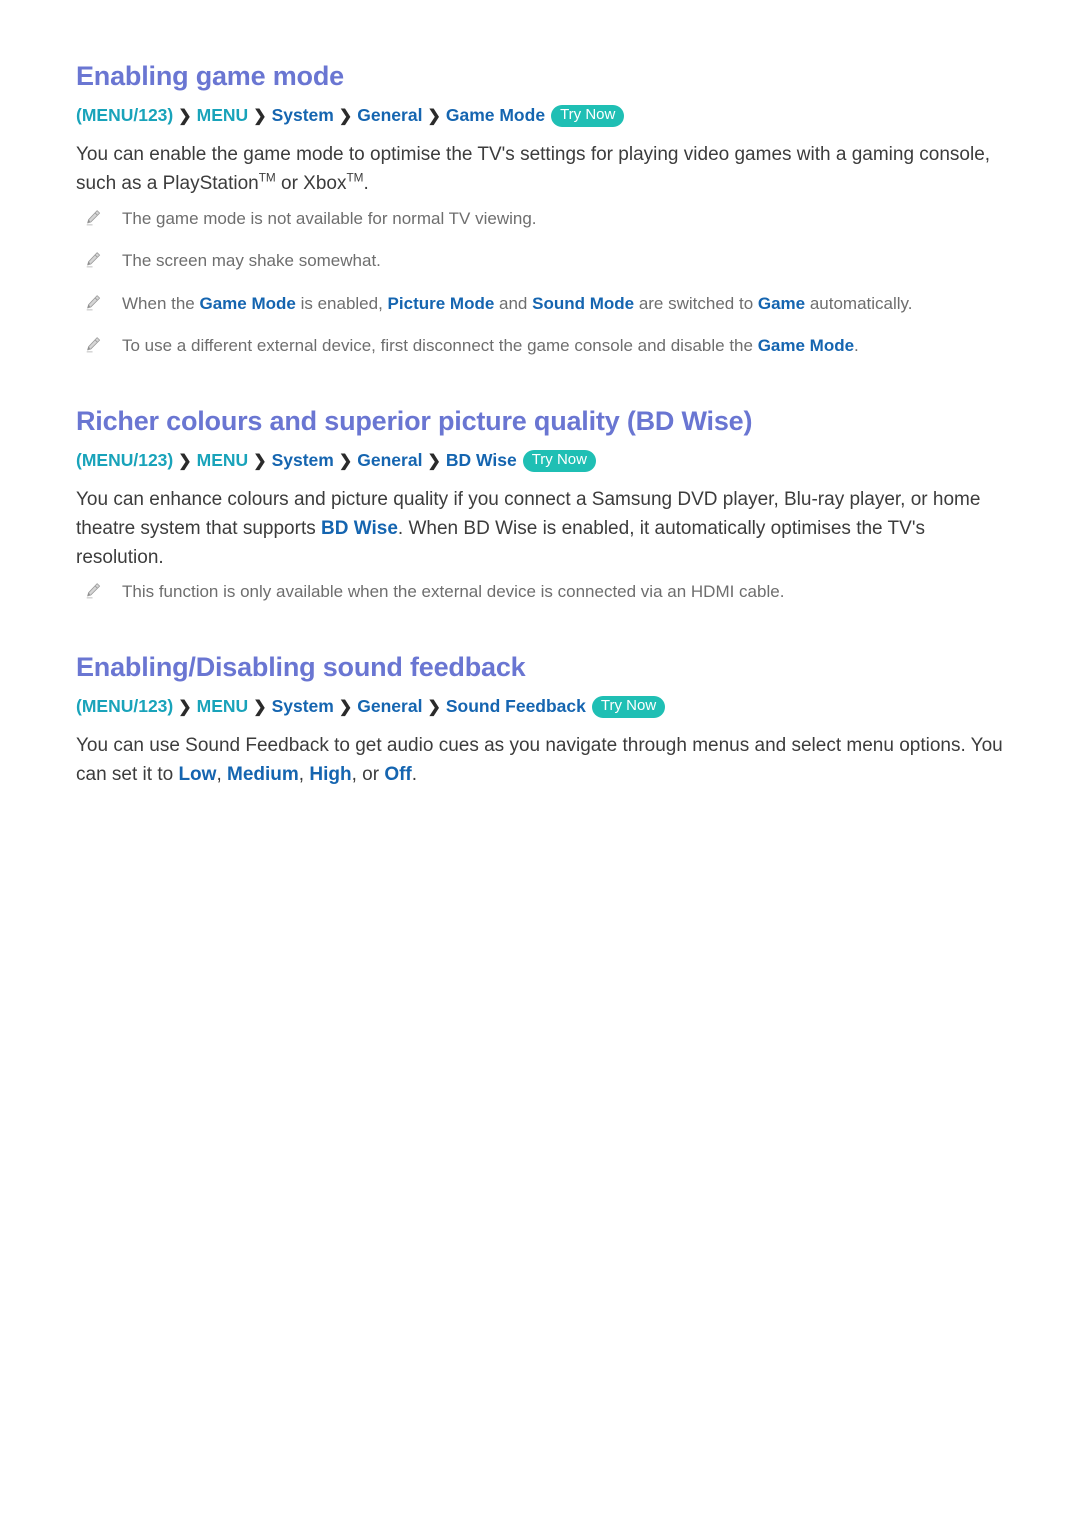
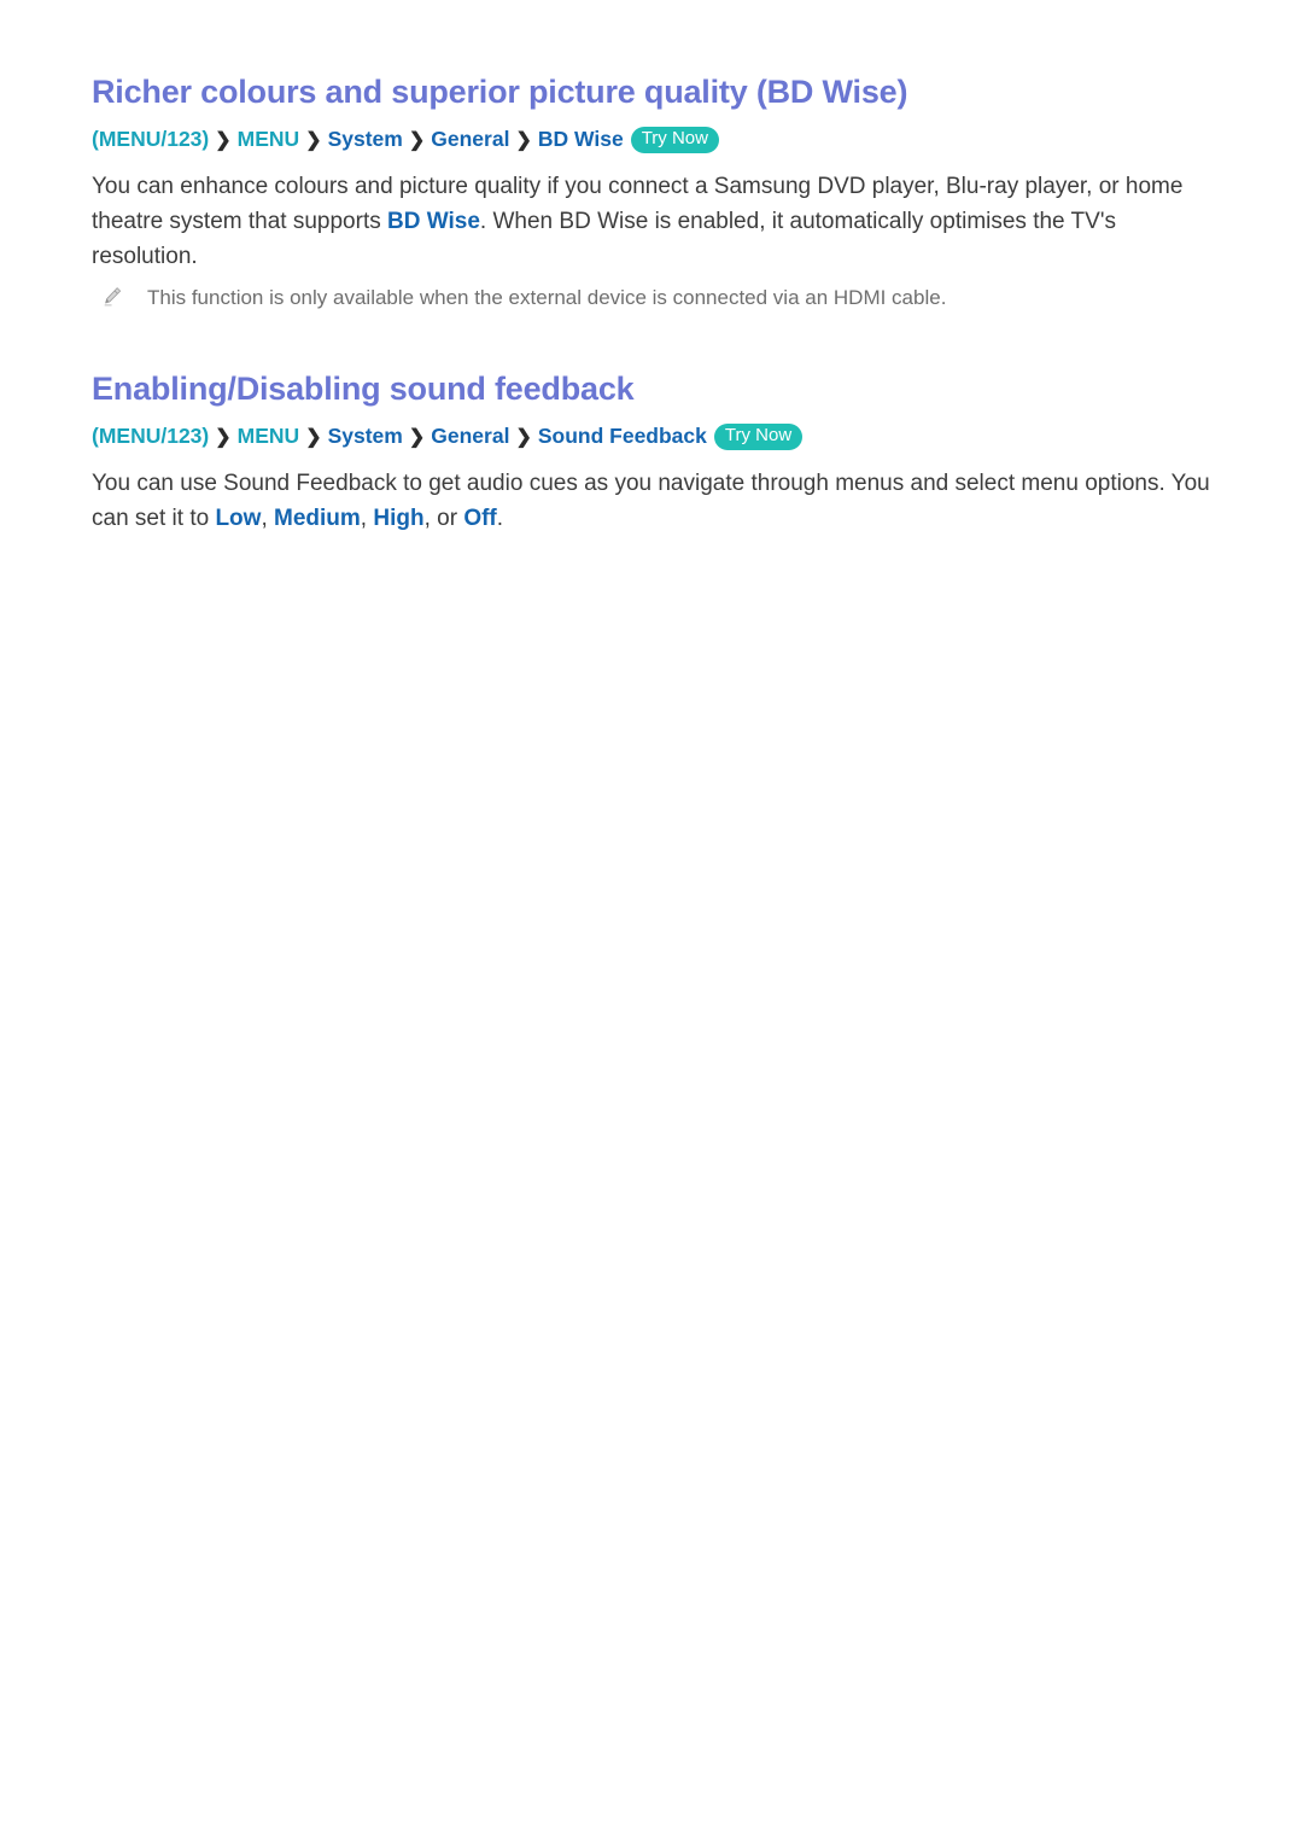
- Enabling game mode
- (MENU/123) ❯ MENU ❯ System ❯ General ❯ Game Mode Try Now
- You can enable the game mode to optimise the TV's settings for playing video games with a gaming console, such as a PlayStationTM or XboxTM.
- The game mode is not available for normal TV viewing.
- The screen may shake somewhat.
- When the Game Mode is enabled, Picture Mode and Sound Mode are switched to Game automatically.
- To use a different external device, first disconnect the game console and disable the Game Mode.
  Richer colours and superior picture quality (BD Wise)
  (MENU/123) ❯ MENU ❯ System ❯ General ❯ BD Wise Try Now
  You can enhance colours and picture quality if you connect a Samsung DVD player, Blu-ray player, or home theatre system that supports BD Wise. When BD Wise is enabled, it automatically optimises the TV's resolution.
  This function is only available when the external device is connected via an HDMI cable.
  Enabling/Disabling sound feedback
  (MENU/123) ❯ MENU ❯ System ❯ General ❯ Sound Feedback Try Now
  You can use Sound Feedback to get audio cues as you navigate through menus and select menu options. You can set it to Low, Medium, High, or Off.
